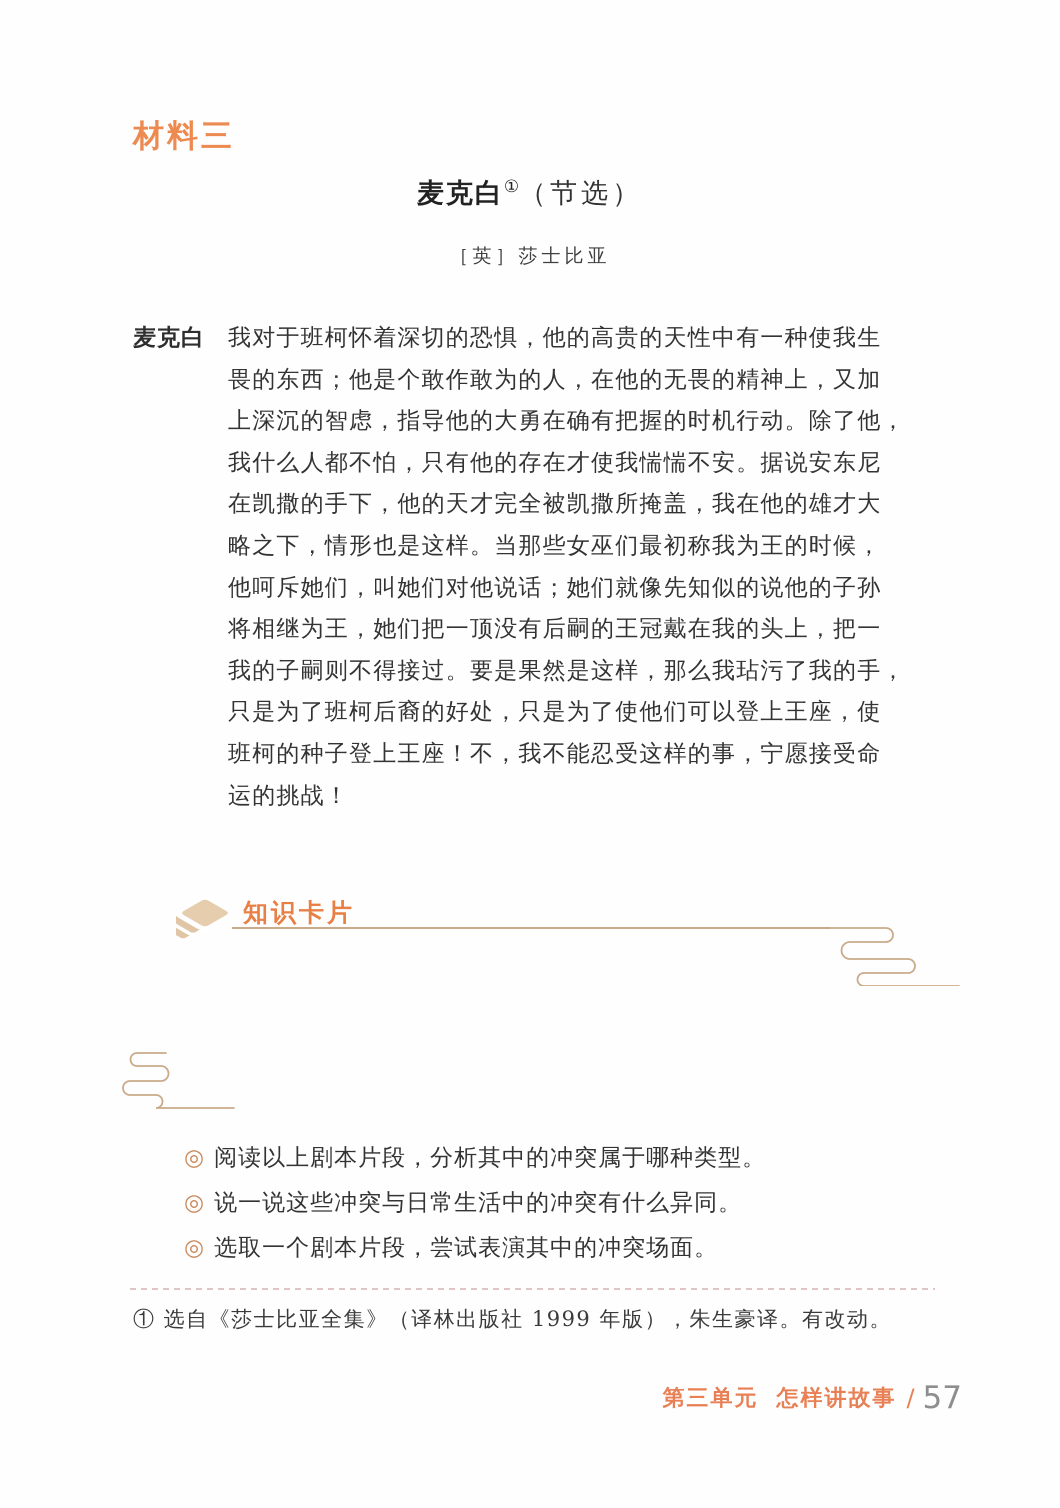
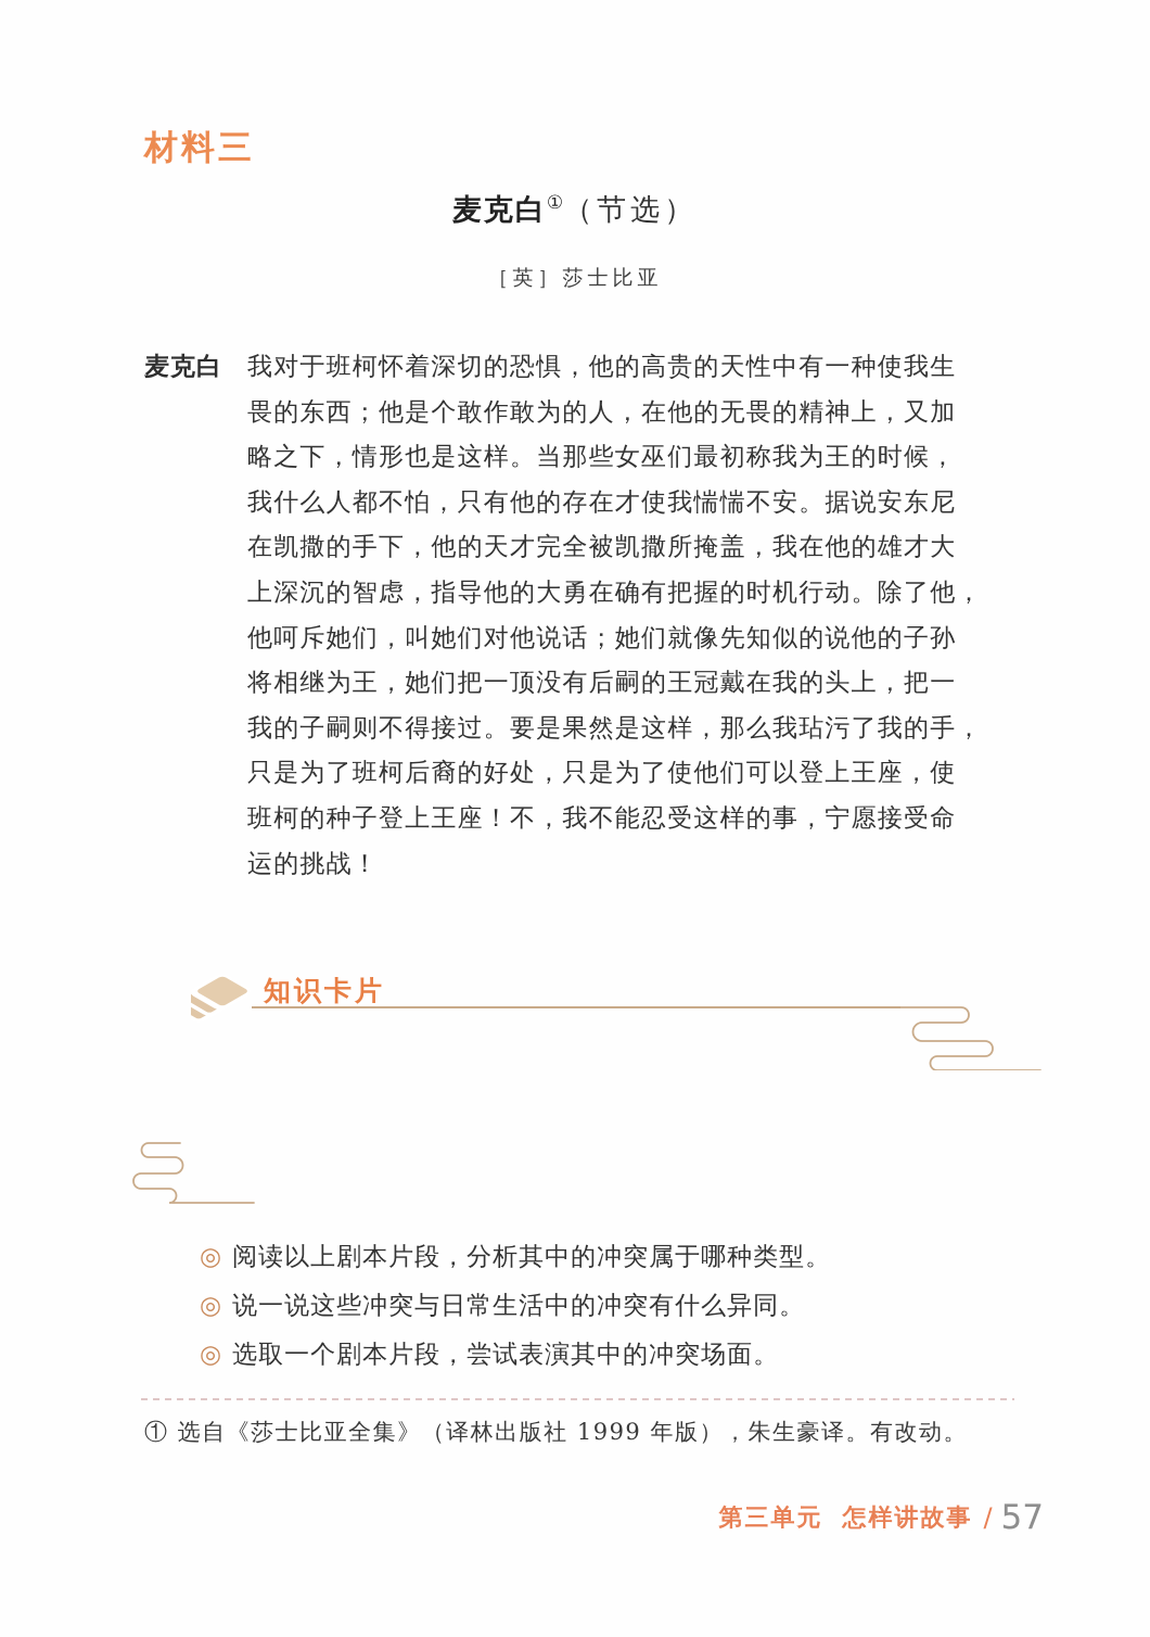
  材料三
  麦克白①（节选）
  ［英］莎士比亚
  麦克白
  我对于班柯怀着深切的恐惧，他的高贵的天性中有一种使我生
  畏的东西；他是个敢作敢为的人，在他的无畏的精神上，又加
- 上深沉的智虑，指导他的大勇在确有把握的时机行动。除了他，
+ 略之下，情形也是这样。当那些女巫们最初称我为王的时候，
  我什么人都不怕，只有他的存在才使我惴惴不安。据说安东尼
  在凯撒的手下，他的天才完全被凯撒所掩盖，我在他的雄才大
- 略之下，情形也是这样。当那些女巫们最初称我为王的时候，
+ 上深沉的智虑，指导他的大勇在确有把握的时机行动。除了他，
  他呵斥她们，叫她们对他说话；她们就像先知似的说他的子孙
  将相继为王，她们把一顶没有后嗣的王冠戴在我的头上，把一
  我的子嗣则不得接过。要是果然是这样，那么我玷污了我的手，
  只是为了班柯后裔的好处，只是为了使他们可以登上王座，使
  班柯的种子登上王座！不，我不能忍受这样的事，宁愿接受命
  运的挑战！
  知识卡片
  ◎ 阅读以上剧本片段，分析其中的冲突属于哪种类型。
  ◎ 说一说这些冲突与日常生活中的冲突有什么异同。
  ◎ 选取一个剧本片段，尝试表演其中的冲突场面。
  ① 选自《莎士比亚全集》（译林出版社 1999 年版），朱生豪译。有改动。
  第三单元
  怎样讲故事
  /
  57
